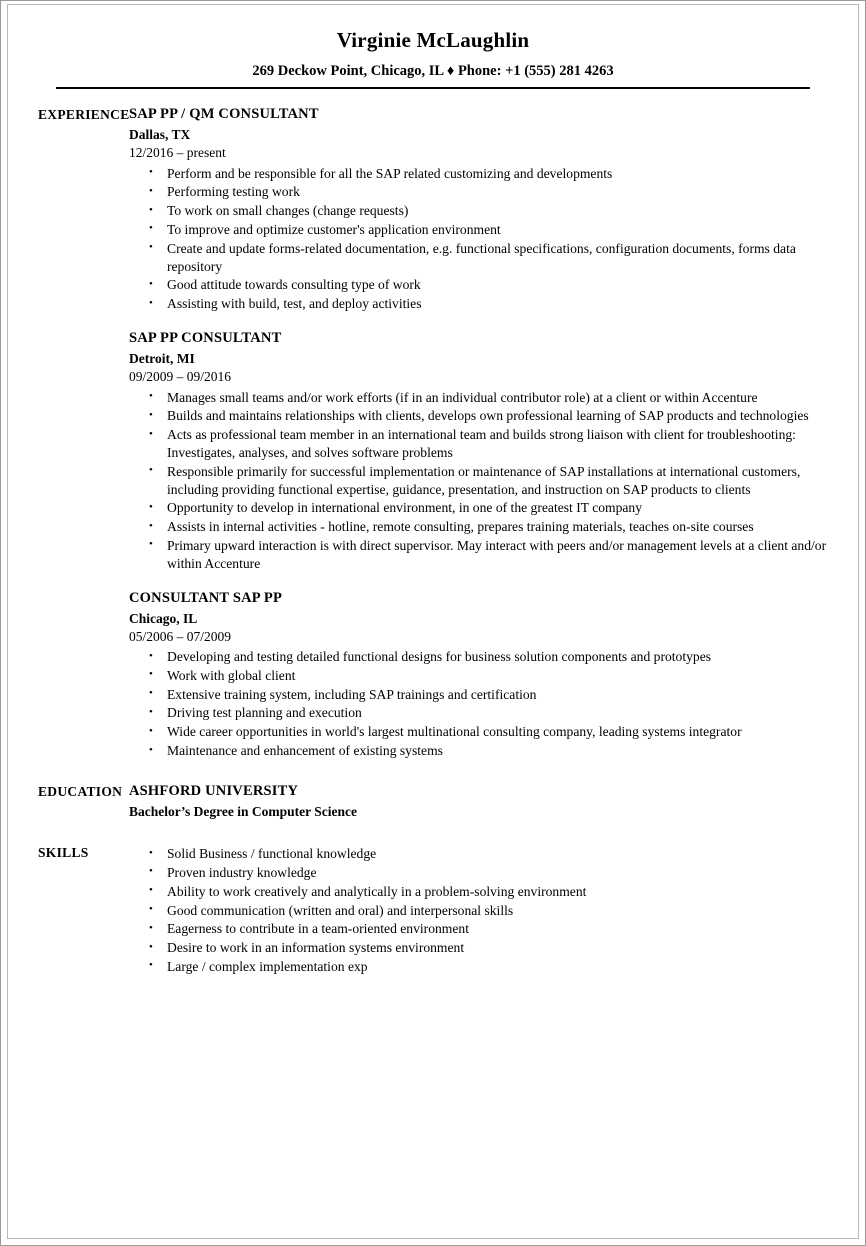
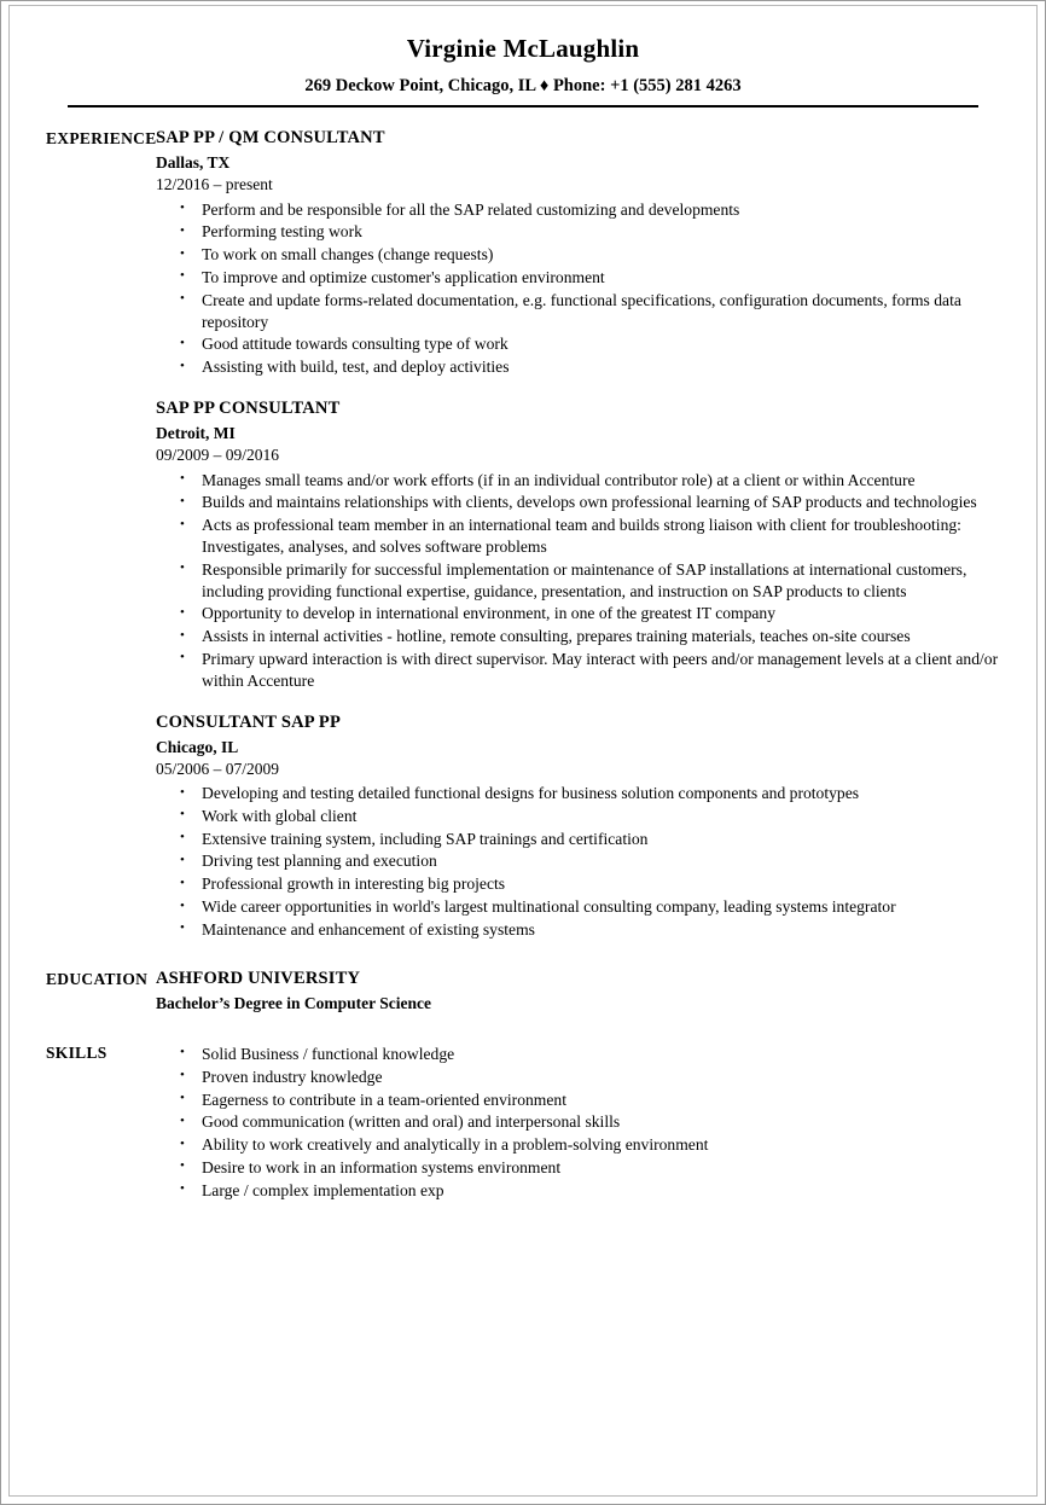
  Virginie McLaughlin
  269 Deckow Point, Chicago, IL ♦ Phone: +1 (555) 281 4263
  EXPERIENCE
  SAP PP / QM CONSULTANT
  Dallas, TX
  12/2016 – present
  Perform and be responsible for all the SAP related customizing and developments
  Performing testing work
  To work on small changes (change requests)
  To improve and optimize customer's application environment
  Create and update forms-related documentation, e.g. functional specifications, configuration documents, forms data repository
  Good attitude towards consulting type of work
  Assisting with build, test, and deploy activities
  SAP PP CONSULTANT
  Detroit, MI
  09/2009 – 09/2016
  Manages small teams and/or work efforts (if in an individual contributor role) at a client or within Accenture
  Builds and maintains relationships with clients, develops own professional learning of SAP products and technologies
  Acts as professional team member in an international team and builds strong liaison with client for troubleshooting: Investigates, analyses, and solves software problems
  Responsible primarily for successful implementation or maintenance of SAP installations at international customers, including providing functional expertise, guidance, presentation, and instruction on SAP products to clients
  Opportunity to develop in international environment, in one of the greatest IT company
  Assists in internal activities - hotline, remote consulting, prepares training materials, teaches on-site courses
  Primary upward interaction is with direct supervisor. May interact with peers and/or management levels at a client and/or within Accenture
  CONSULTANT SAP PP
  Chicago, IL
  05/2006 – 07/2009
  Developing and testing detailed functional designs for business solution components and prototypes
  Work with global client
  Extensive training system, including SAP trainings and certification
  Driving test planning and execution
+ Professional growth in interesting big projects
  Wide career opportunities in world's largest multinational consulting company, leading systems integrator
  Maintenance and enhancement of existing systems
  EDUCATION
  ASHFORD UNIVERSITY
  Bachelor’s Degree in Computer Science
  SKILLS
  Solid Business / functional knowledge
  Proven industry knowledge
- Ability to work creatively and analytically in a problem-solving environment
+ Eagerness to contribute in a team-oriented environment
  Good communication (written and oral) and interpersonal skills
- Eagerness to contribute in a team-oriented environment
+ Ability to work creatively and analytically in a problem-solving environment
  Desire to work in an information systems environment
  Large / complex implementation exp
